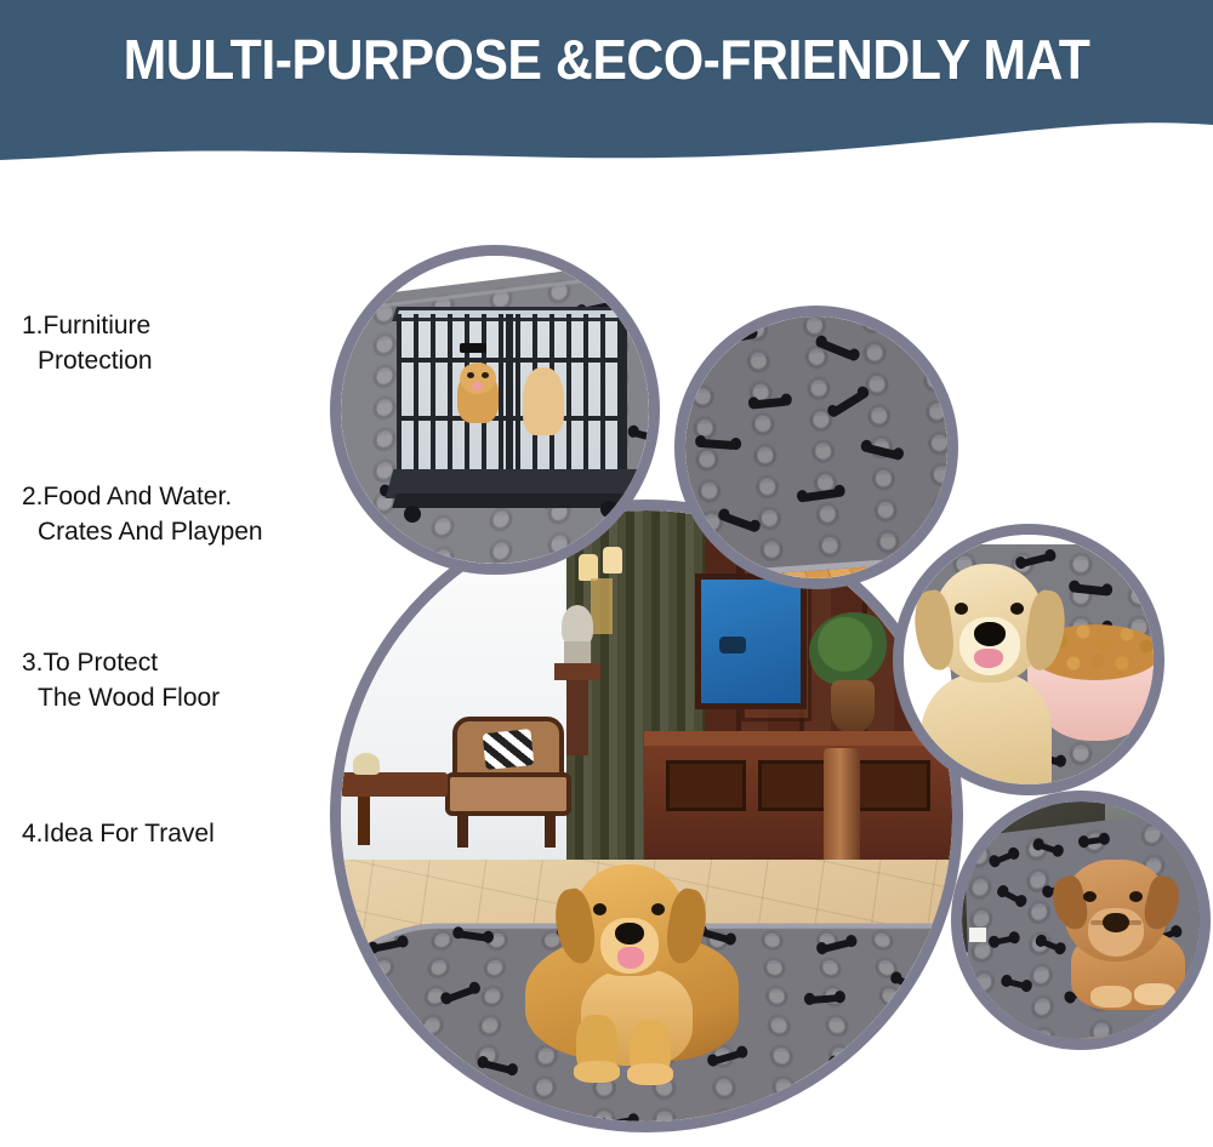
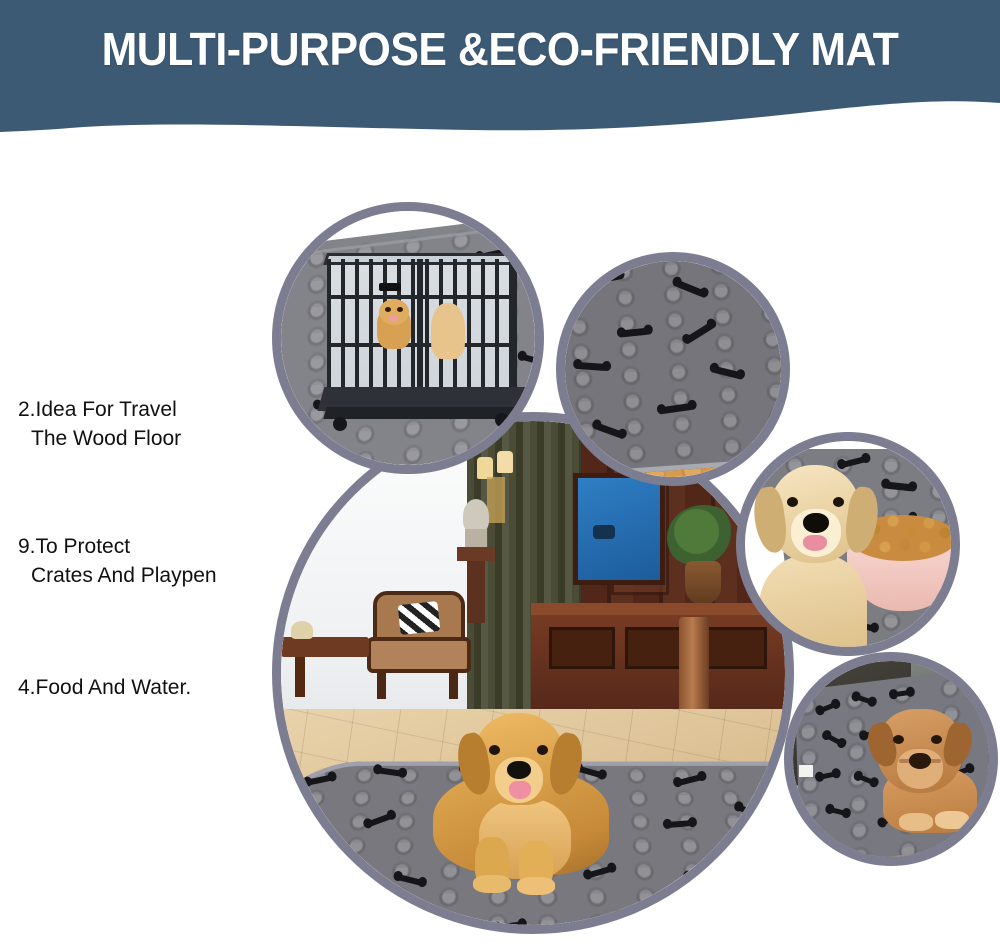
  MULTI-PURPOSE &ECO-FRIENDLY MAT
- 1.Furnitiure
- Protection
- 2.Food And Water.
+ 2.Idea For Travel
- Crates And Playpen
+ The Wood Floor
- 3.To Protect
+ 9.To Protect
- The Wood Floor
+ Crates And Playpen
- 4.Idea For Travel
+ 4.Food And Water.
